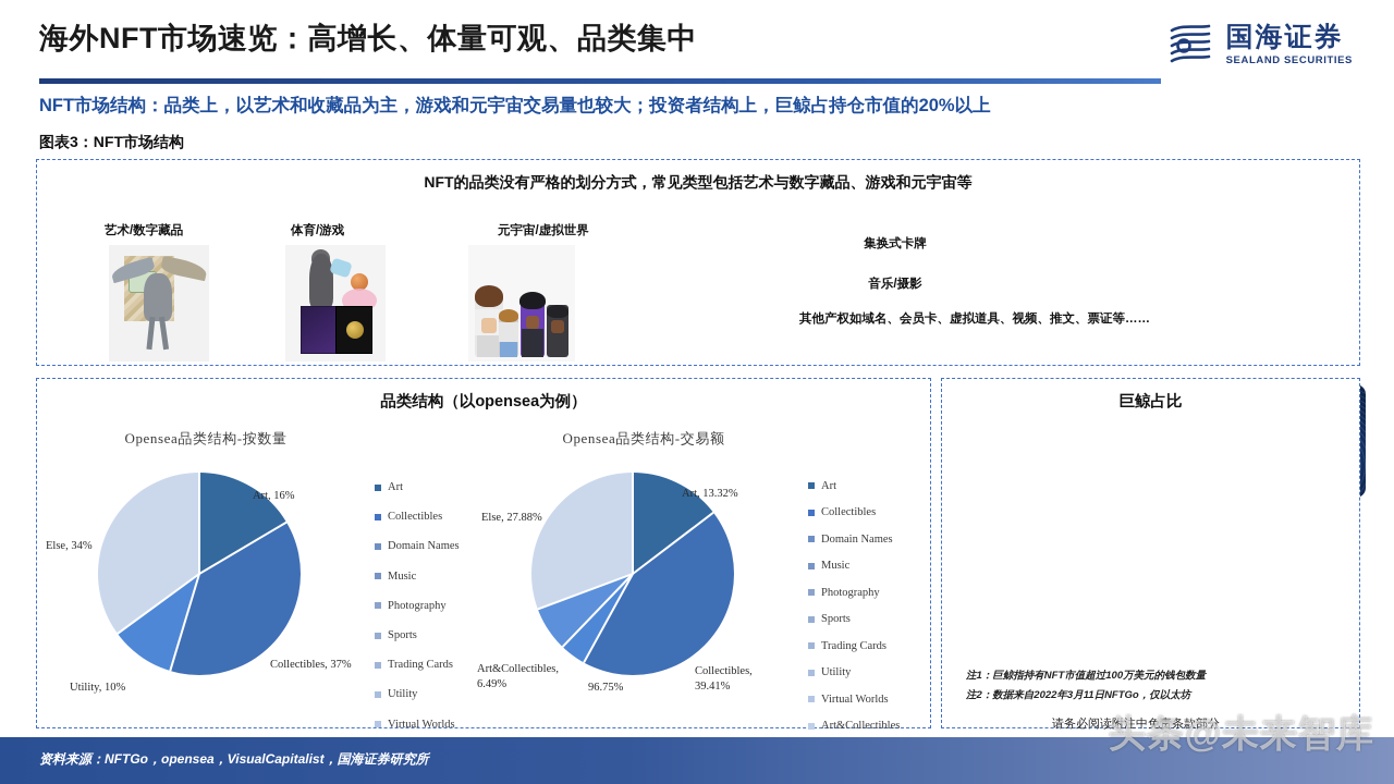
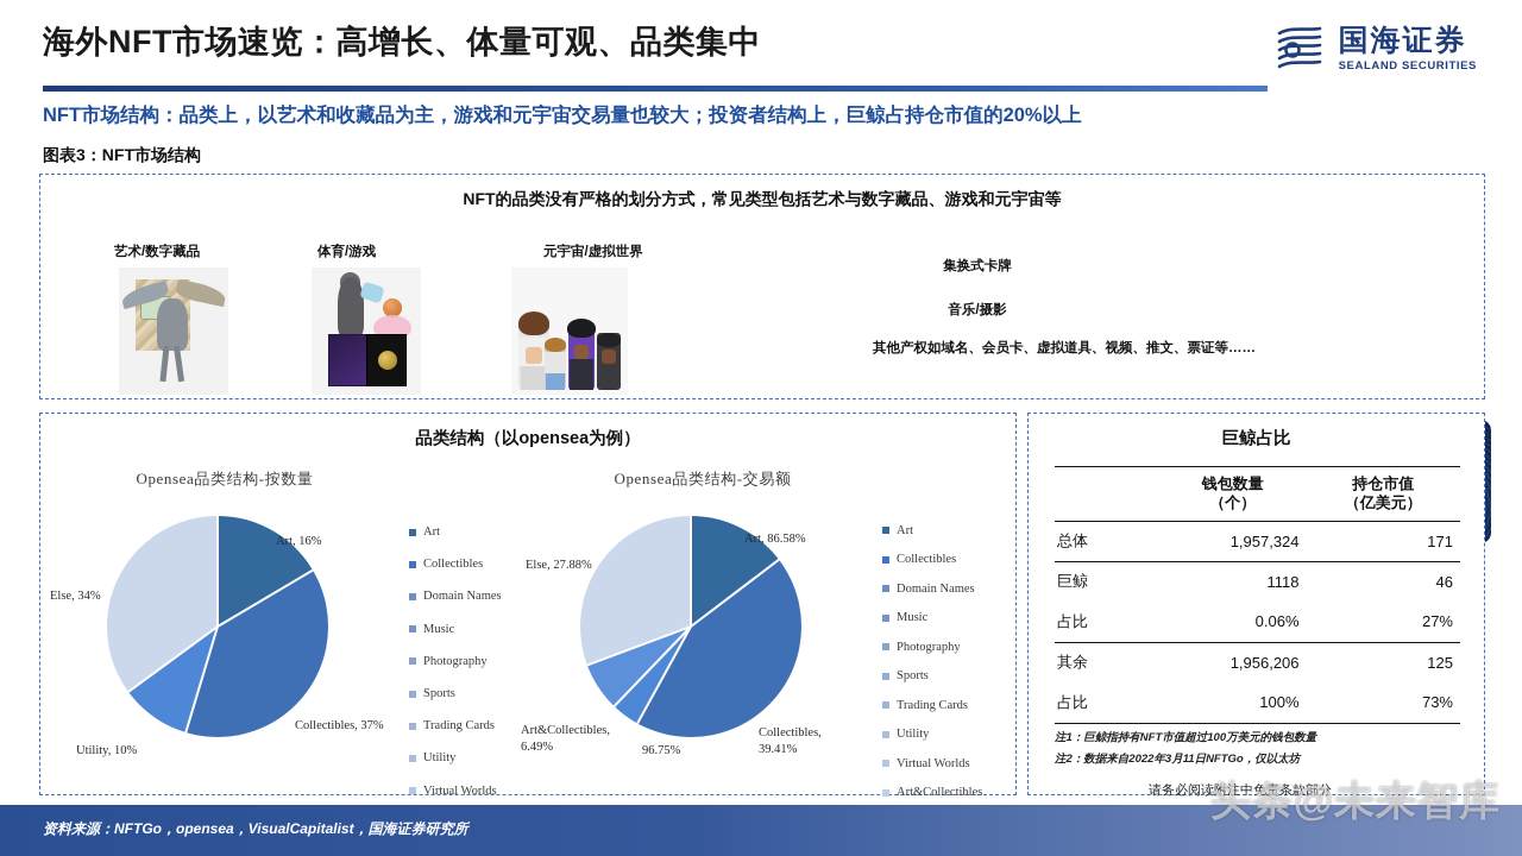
  海外NFT市场速览：高增长、体量可观、品类集中
  国海证券
  SEALAND SECURITIES
  NFT市场结构：品类上，以艺术和收藏品为主，游戏和元宇宙交易量也较大；投资者结构上，巨鲸占持仓市值的20%以上
  图表3：NFT市场结构
  NFT的品类没有严格的划分方式，常见类型包括艺术与数字藏品、游戏和元宇宙等
  艺术/数字藏品
  体育/游戏
  元宇宙/虚拟世界
  集换式卡牌
  音乐/摄影
  其他产权如域名、会员卡、虚拟道具、视频、推文、票证等……
  品类结构（以opensea为例）
  Opensea品类结构-按数量
  Art, 16%
  Else, 34%
  Collectibles, 37%
  Utility, 10%
  Art
  Collectibles
  Domain Names
  Music
  Photography
  Sports
  Trading Cards
  Utility
  Virtual Worlds
  Opensea品类结构-交易额
- Art, 13.32%
+ Art, 86.58%
  Else, 27.88%
  Collectibles, 39.41%
  Art&Collectibles, 6.49%
  96.75%
  Art
  Collectibles
  Domain Names
  Music
  Photography
  Sports
  Trading Cards
  Utility
  Virtual Worlds
  Art&Collectibles
  巨鲸占比
+ 	钱包数量 （个）	持仓市值 （亿美元）
+ 总体	1,957,324	171
+ 巨鲸	1118	46
+ 占比	0.06%	27%
+ 其余	1,956,206	125
+ 占比	100%	73%
  注1：巨鲸指持有NFT市值超过100万美元的钱包数量
  注2：数据来自2022年3月11日NFTGo，仅以太坊
  请务必阅读附注中免责条款部分
  资料来源：NFTGo，opensea，VisualCapitalist，国海证券研究所
  头条@未来智库
